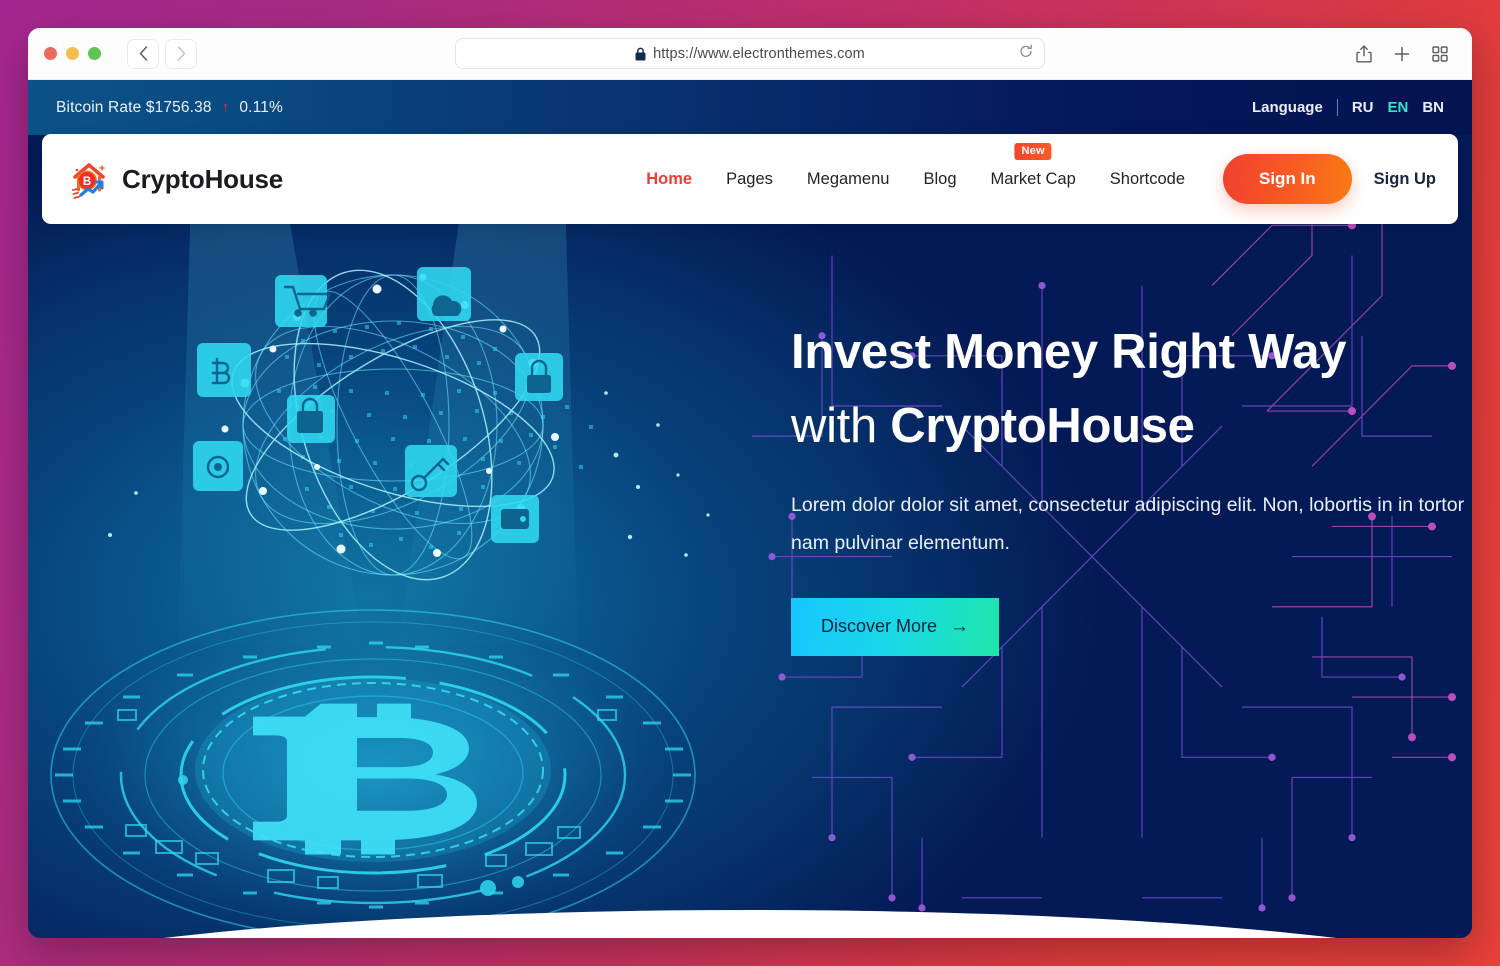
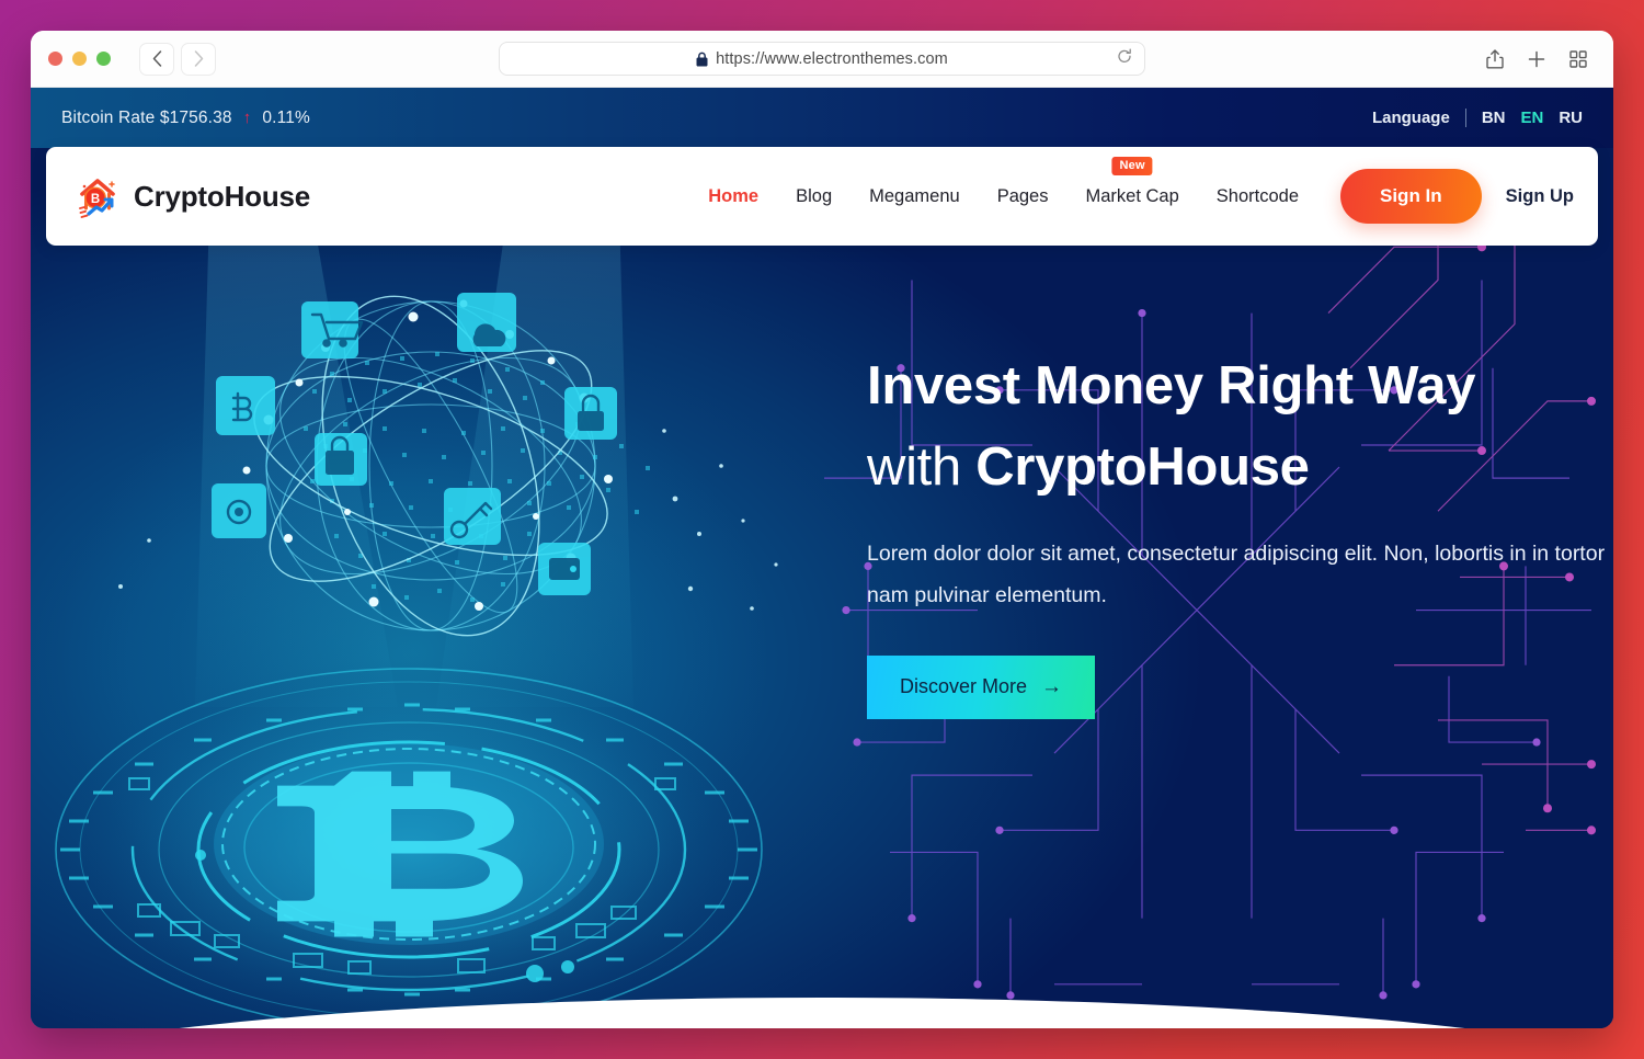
  https://www.electronthemes.com
  Invest Money Right Way
  with CryptoHouse
  Lorem dolor dolor sit amet, consectetur adipiscing elit. Non, lobortis in in tortor nam pulvinar elementum.
  Discover More
  →
  Bitcoin Rate $1756.38
  ↑
  0.11%
  Language
- RU
+ BN
  EN
- BN
+ RU
  B
  CryptoHouse
  Home
- Pages
+ Blog
  Megamenu
- Blog
+ Pages
  New
  Market Cap
  Shortcode
  Sign In
  Sign Up
